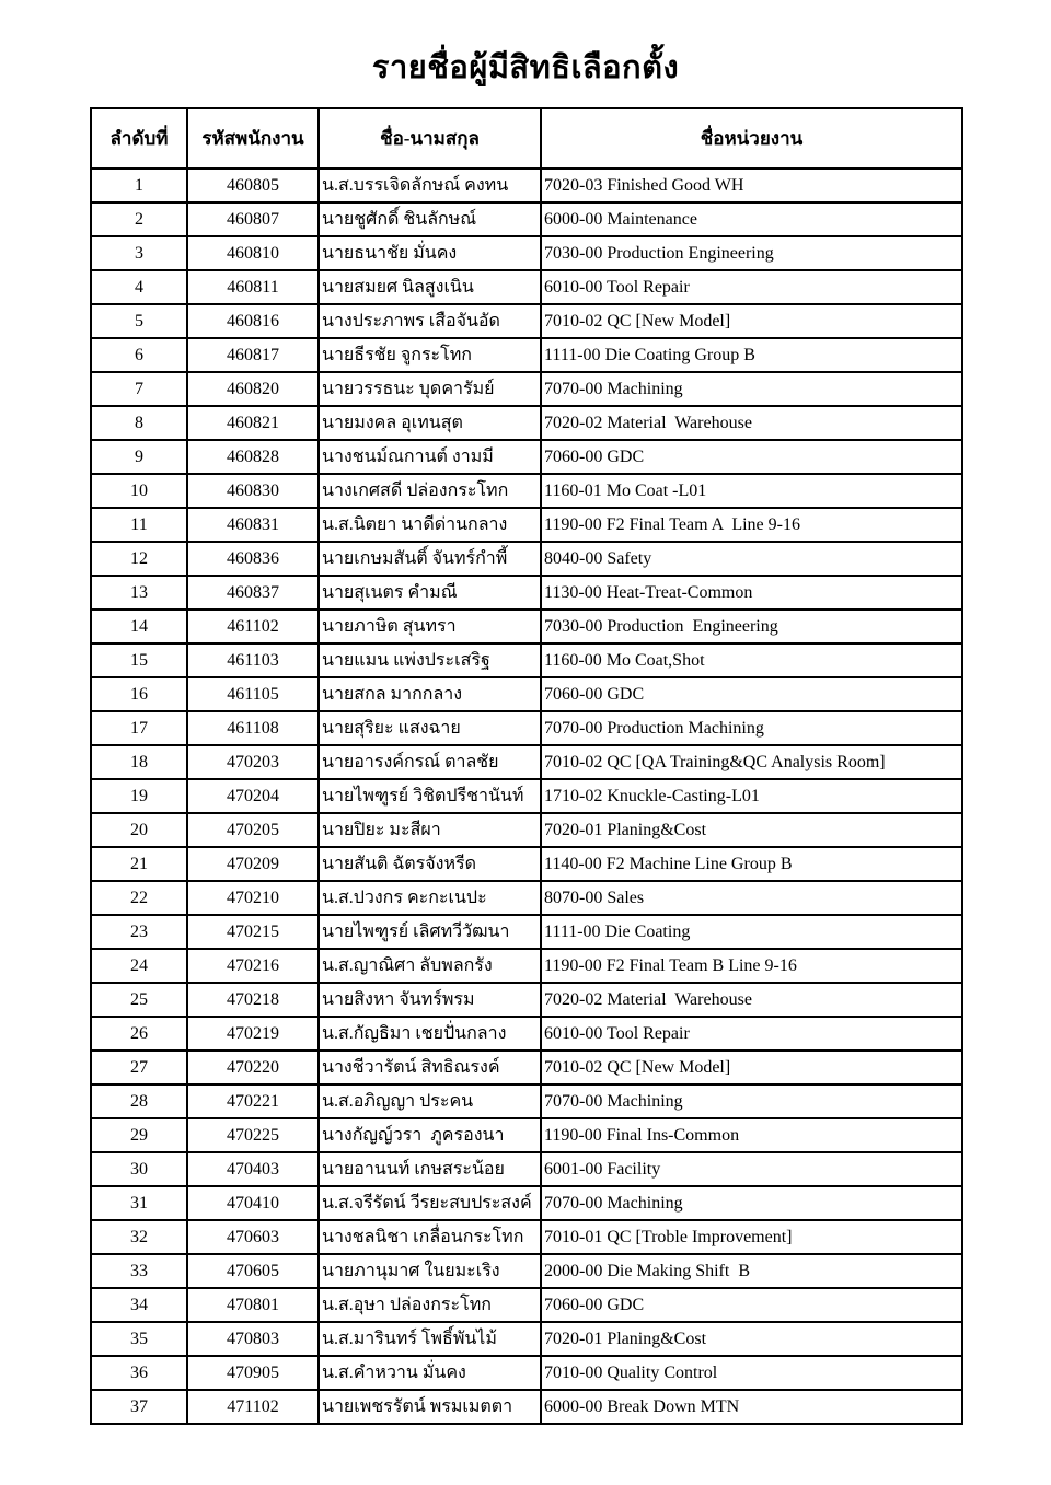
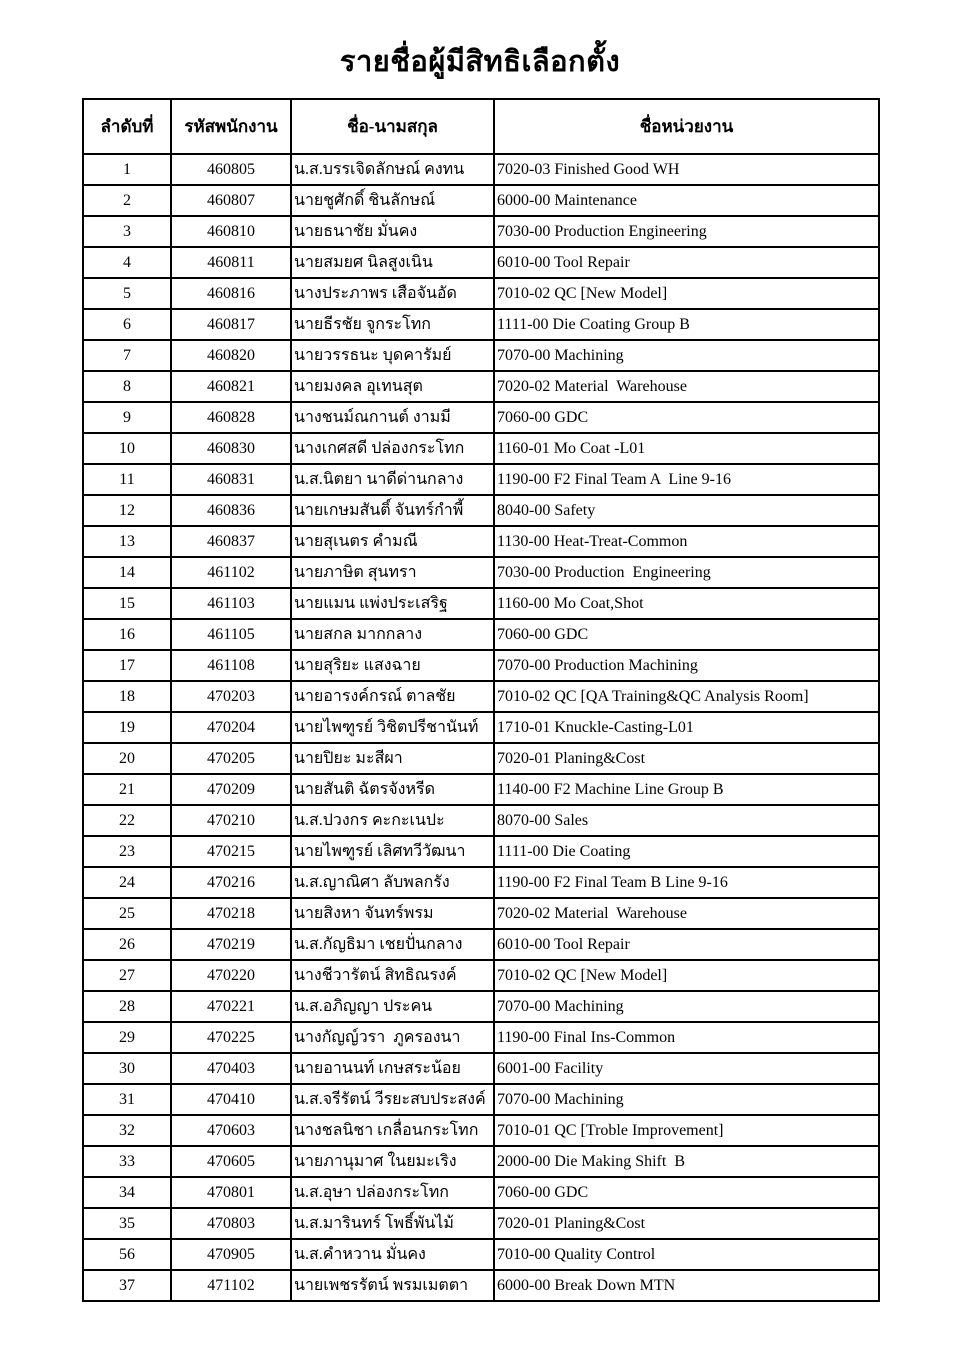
  รายชื่อผู้มีสิทธิเลือกตั้ง
  ลำดับที่	รหัสพนักงาน	ชื่อ-นามสกุล	ชื่อหน่วยงาน
  1	460805	น.ส.บรรเจิดลักษณ์ คงทน	7020-03 Finished Good WH
  2	460807	นายชูศักดิ์ ชินลักษณ์	6000-00 Maintenance
  3	460810	นายธนาชัย มั่นคง	7030-00 Production Engineering
  4	460811	นายสมยศ นิลสูงเนิน	6010-00 Tool Repair
  5	460816	นางประภาพร เสือจันอัด	7010-02 QC [New Model]
  6	460817	นายธีรชัย จูกระโทก	1111-00 Die Coating Group B
  7	460820	นายวรรธนะ บุดคารัมย์	7070-00 Machining
  8	460821	นายมงคล อุเทนสุต	7020-02 Material Warehouse
  9	460828	นางชนม์ณกานต์ งามมี	7060-00 GDC
  10	460830	นางเกศสดี ปล่องกระโทก	1160-01 Mo Coat -L01
  11	460831	น.ส.นิตยา นาดีด่านกลาง	1190-00 F2 Final Team A Line 9-16
  12	460836	นายเกษมสันติ์ จันทร์กำพี้	8040-00 Safety
  13	460837	นายสุเนตร คำมณี	1130-00 Heat-Treat-Common
  14	461102	นายภาษิต สุนทรา	7030-00 Production Engineering
  15	461103	นายแมน แพ่งประเสริฐ	1160-00 Mo Coat,Shot
  16	461105	นายสกล มากกลาง	7060-00 GDC
  17	461108	นายสุริยะ แสงฉาย	7070-00 Production Machining
  18	470203	นายอารงค์กรณ์ ตาลชัย	7010-02 QC [QA Training&QC Analysis Room]
- 19	470204	นายไพฑูรย์ วิชิตปรีชานันท์	1710-02 Knuckle-Casting-L01
+ 19	470204	นายไพฑูรย์ วิชิตปรีชานันท์	1710-01 Knuckle-Casting-L01
  20	470205	นายปิยะ มะสีผา	7020-01 Planing&Cost
  21	470209	นายสันติ ฉัตรจังหรีด	1140-00 F2 Machine Line Group B
  22	470210	น.ส.ปวงกร คะกะเนปะ	8070-00 Sales
  23	470215	นายไพฑูรย์ เลิศทวีวัฒนา	1111-00 Die Coating
  24	470216	น.ส.ญาณิศา ลับพลกรัง	1190-00 F2 Final Team B Line 9-16
  25	470218	นายสิงหา จันทร์พรม	7020-02 Material Warehouse
  26	470219	น.ส.กัญธิมา เชยปั่นกลาง	6010-00 Tool Repair
  27	470220	นางชีวารัตน์ สิทธิณรงค์	7010-02 QC [New Model]
  28	470221	น.ส.อภิญญา ประคน	7070-00 Machining
  29	470225	นางกัญญ์วรา ภูครองนา	1190-00 Final Ins-Common
  30	470403	นายอานนท์ เกษสระน้อย	6001-00 Facility
  31	470410	น.ส.จรีรัตน์ วีรยะสบประสงค์	7070-00 Machining
  32	470603	นางชลนิชา เกลื่อนกระโทก	7010-01 QC [Troble Improvement]
  33	470605	นายภานุมาศ ในยมะเริง	2000-00 Die Making Shift B
  34	470801	น.ส.อุษา ปล่องกระโทก	7060-00 GDC
  35	470803	น.ส.มารินทร์ โพธิ์พันไม้	7020-01 Planing&Cost
- 36	470905	น.ส.คำหวาน มั่นคง	7010-00 Quality Control
+ 56	470905	น.ส.คำหวาน มั่นคง	7010-00 Quality Control
  37	471102	นายเพชรรัตน์ พรมเมตตา	6000-00 Break Down MTN
